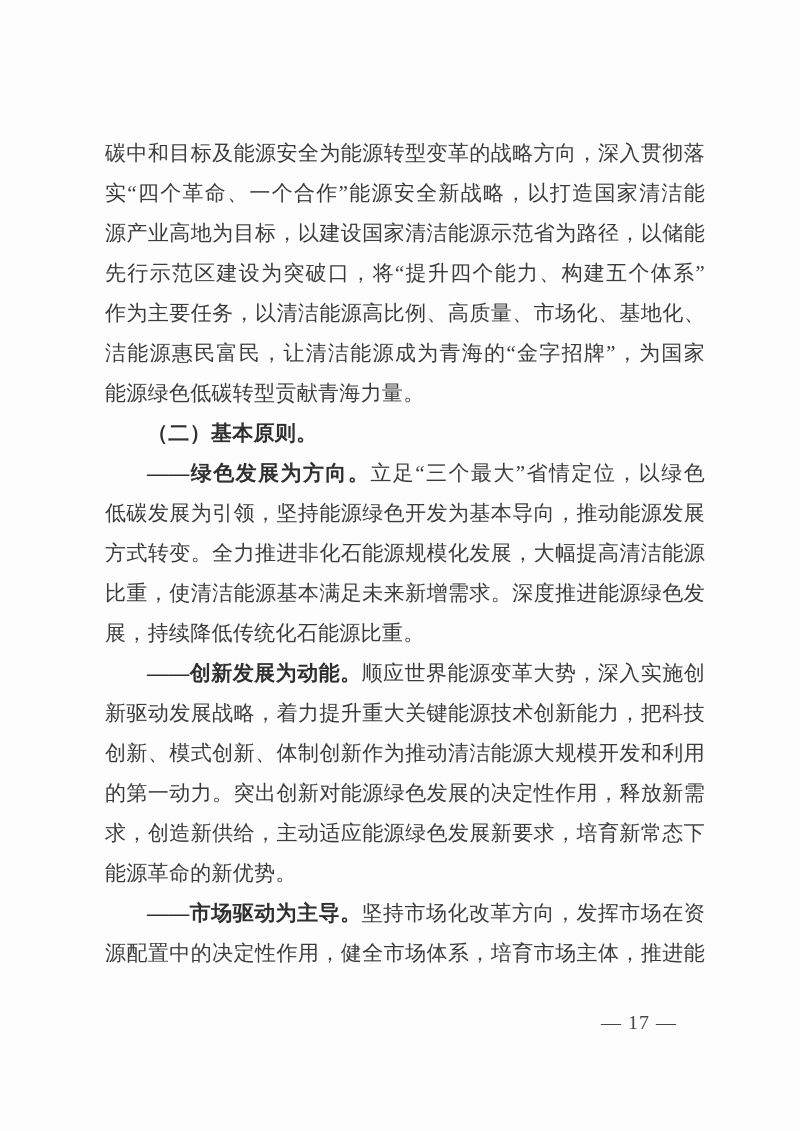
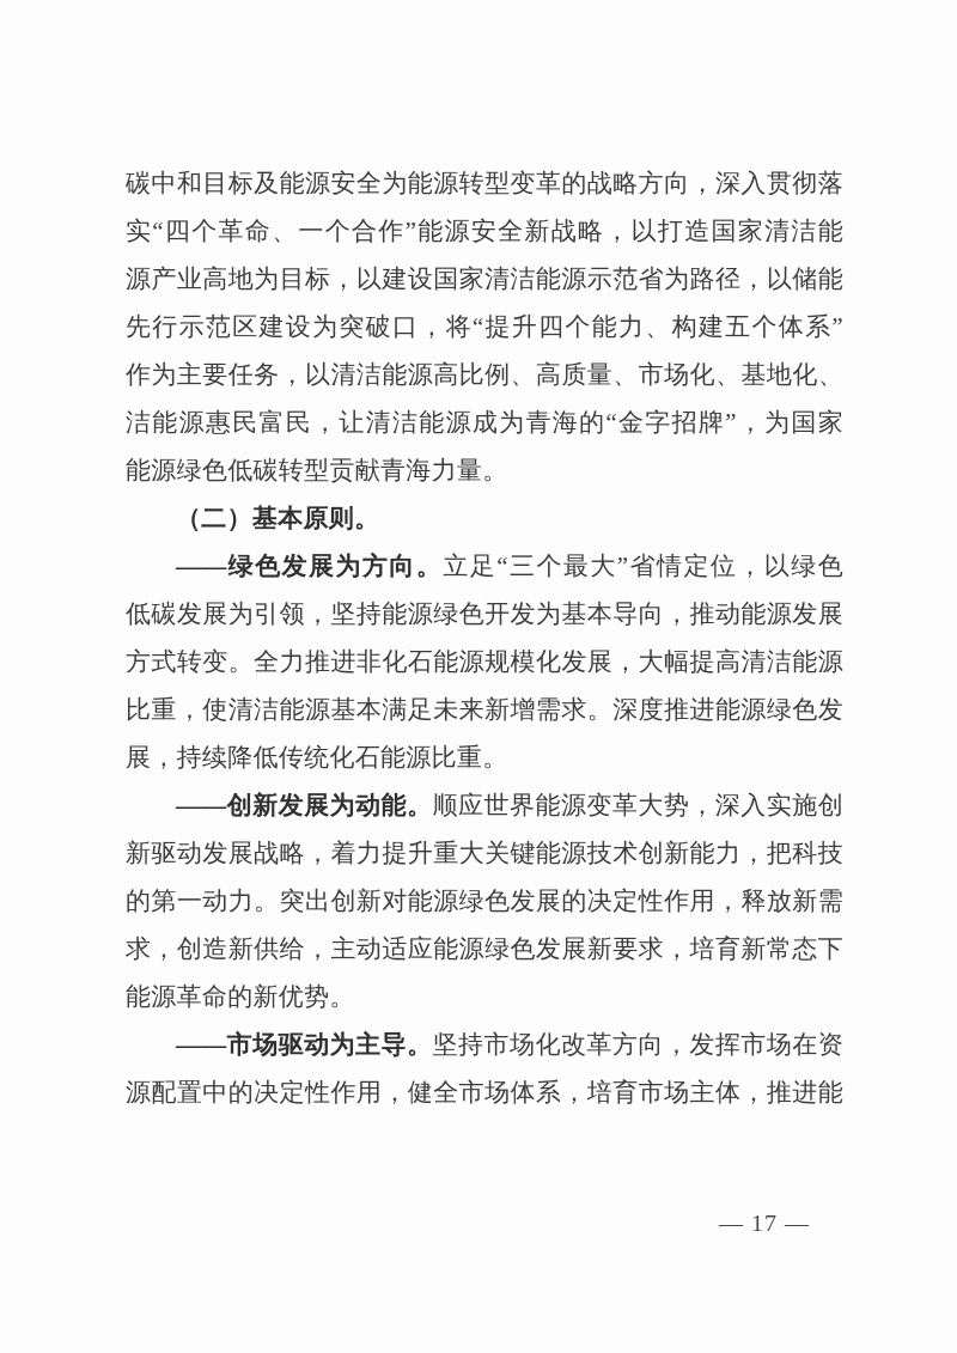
  碳中和目标及能源安全为能源转型变革的战略方向，深入贯彻落
  实“四个革命、一个合作”能源安全新战略，以打造国家清洁能
  源产业高地为目标，以建设国家清洁能源示范省为路径，以储能
  先行示范区建设为突破口，将“提升四个能力、构建五个体系”
  作为主要任务，以清洁能源高比例、高质量、市场化、基地化、
  洁能源惠民富民，让清洁能源成为青海的“金字招牌”，为国家
  能源绿色低碳转型贡献青海力量。
  （二）基本原则。
  ——绿色发展为方向。立足“三个最大”省情定位，以绿色
  低碳发展为引领，坚持能源绿色开发为基本导向，推动能源发展
  方式转变。全力推进非化石能源规模化发展，大幅提高清洁能源
  比重，使清洁能源基本满足未来新增需求。深度推进能源绿色发
  展，持续降低传统化石能源比重。
  ——创新发展为动能。顺应世界能源变革大势，深入实施创
  新驱动发展战略，着力提升重大关键能源技术创新能力，把科技
- 创新、模式创新、体制创新作为推动清洁能源大规模开发和利用
  的第一动力。突出创新对能源绿色发展的决定性作用，释放新需
  求，创造新供给，主动适应能源绿色发展新要求，培育新常态下
  能源革命的新优势。
  ——市场驱动为主导。坚持市场化改革方向，发挥市场在资
  源配置中的决定性作用，健全市场体系，培育市场主体，推进能
  — 17 —
